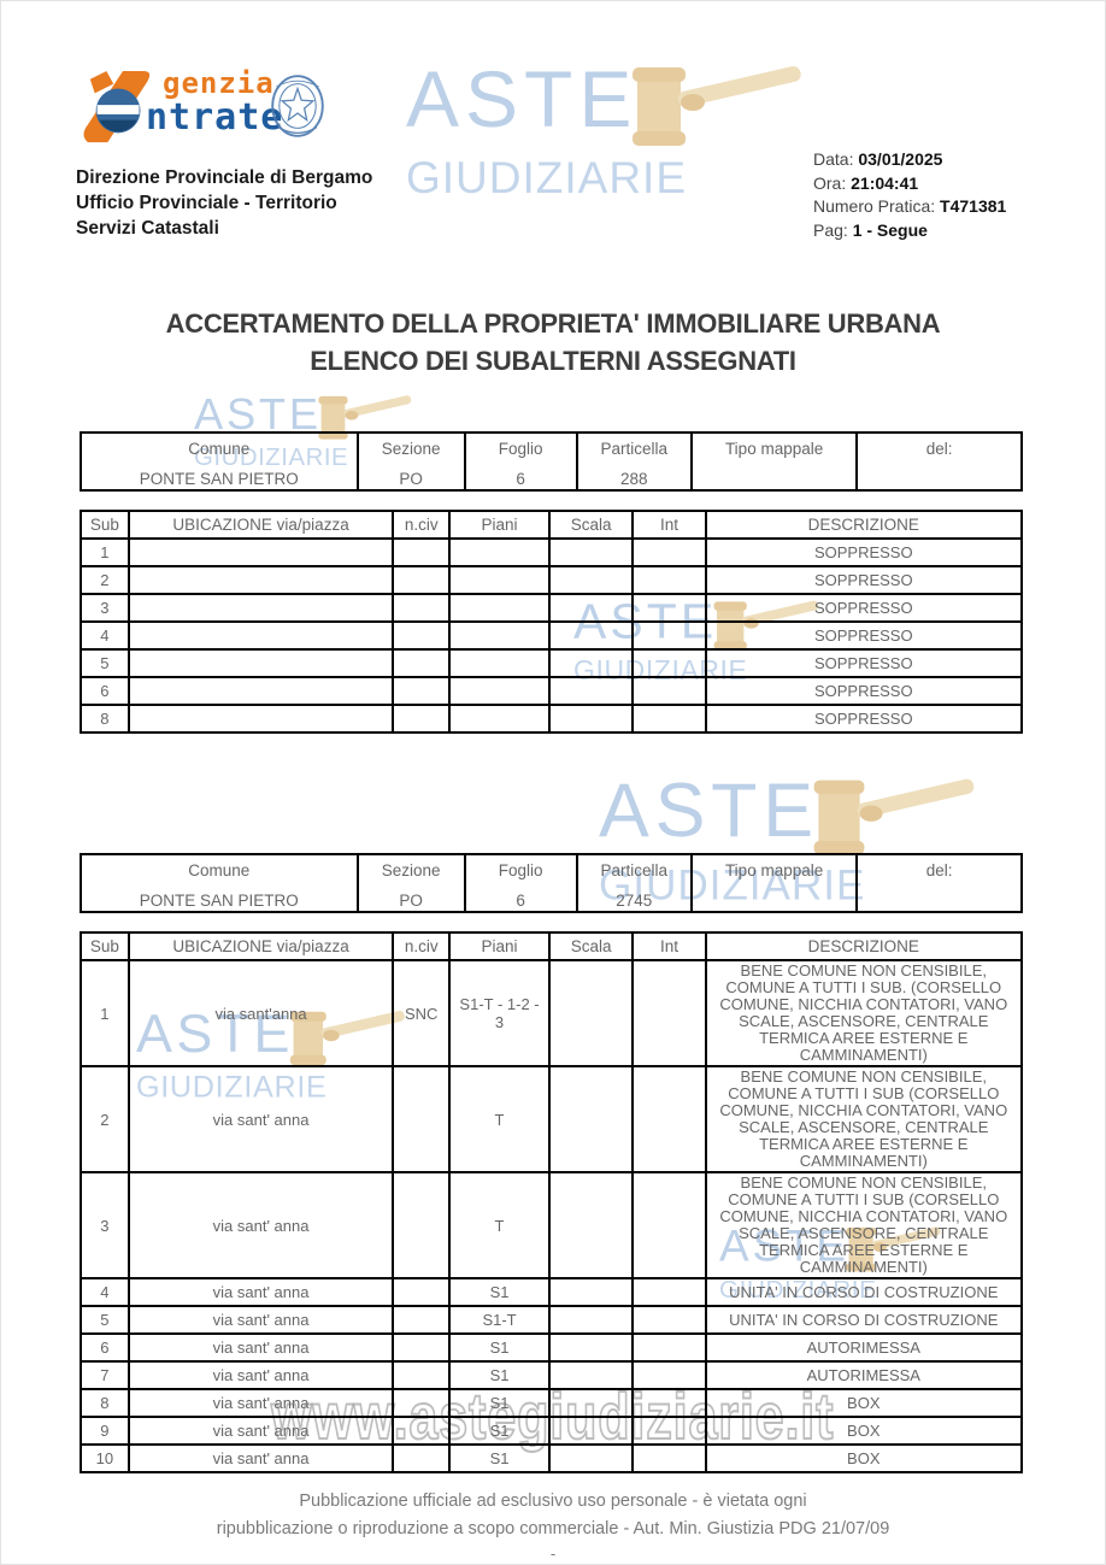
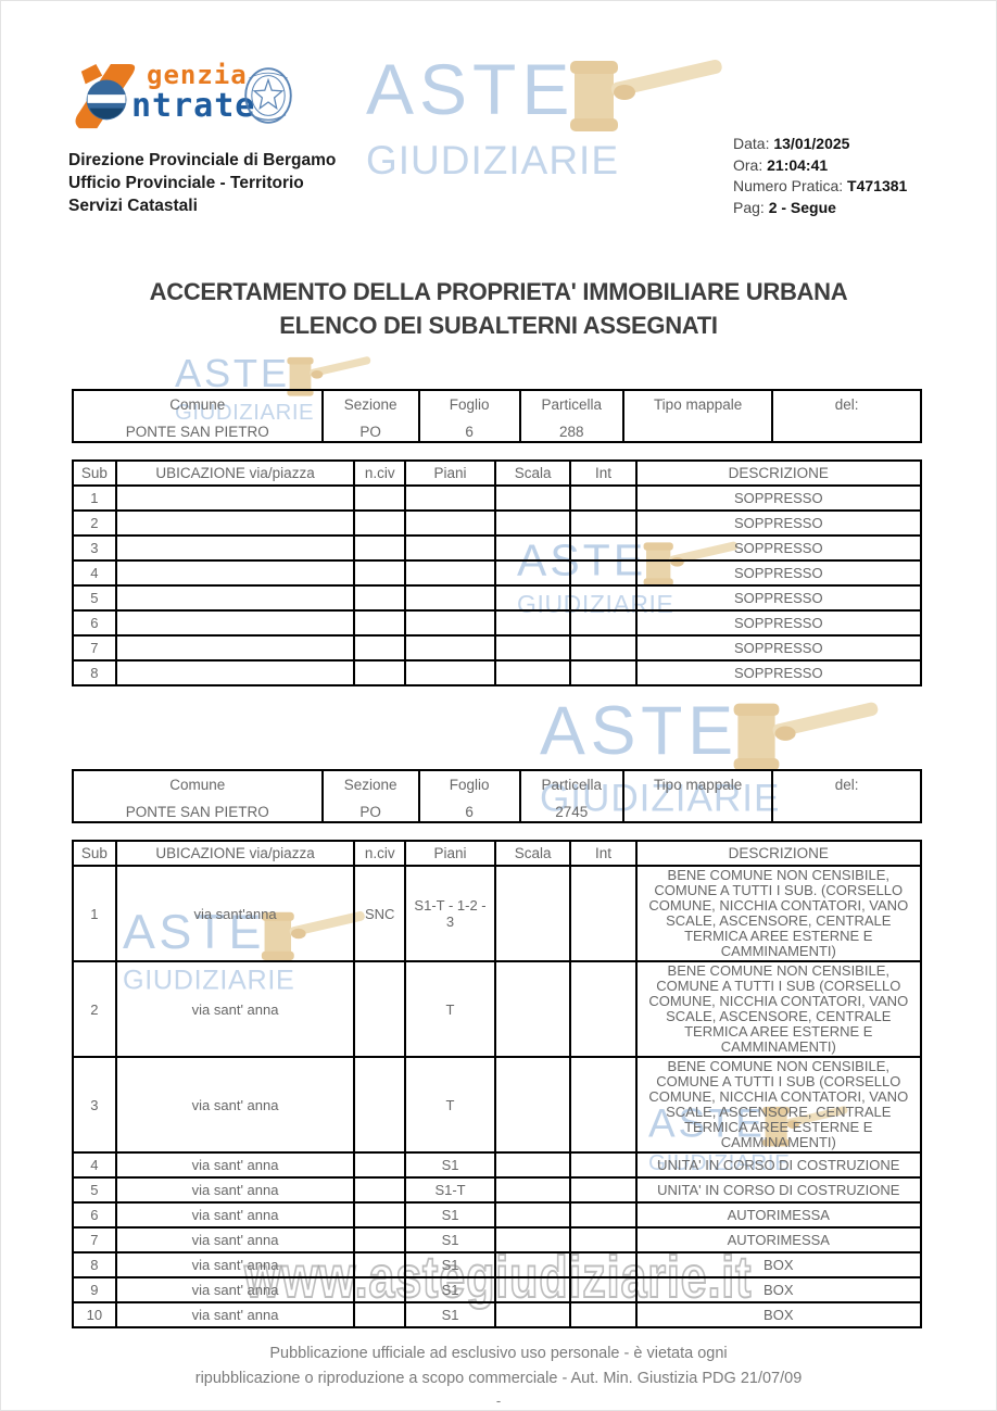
  genzia
  ntrate
  ASTE
  GIUDIZIARIE
  Direzione Provinciale di Bergamo
  Ufficio Provinciale - Territorio
  Servizi Catastali
- Data: 03/01/2025
+ Data: 13/01/2025
  Ora: 21:04:41
  Numero Pratica: T471381
- Pag: 1 - Segue
+ Pag: 2 - Segue
  ACCERTAMENTO DELLA PROPRIETA' IMMOBILIARE URBANA
  ELENCO DEI SUBALTERNI ASSEGNATI
  ASTE
  GIUDIZIARIE
  ASTE
  GIUDIZIARIE
  ASTE
  GIUDIZIARIE
  ASTE
  GIUDIZIARIE
  ASTE
  GIUDIZIARIE
  www.astegiudiziarie.it
  ComunePONTE SAN PIETRO	SezionePO	Foglio6	Particella288	Tipo mappale	del:
  Sub	UBICAZIONE via/piazza	n.civ	Piani	Scala	Int	DESCRIZIONE
  1						SOPPRESSO
  2						SOPPRESSO
  3						SOPPRESSO
  4						SOPPRESSO
  5						SOPPRESSO
  6						SOPPRESSO
+ 7						SOPPRESSO
  8						SOPPRESSO
  ComunePONTE SAN PIETRO	SezionePO	Foglio6	Particella2745	Tipo mappale	del:
  Sub	UBICAZIONE via/piazza	n.civ	Piani	Scala	Int	DESCRIZIONE
  1	via sant'anna	SNC	S1-T - 1-2 - 3			BENE COMUNE NON CENSIBILE, COMUNE A TUTTI I SUB. (CORSELLO COMUNE, NICCHIA CONTATORI, VANO SCALE, ASCENSORE, CENTRALE TERMICA AREE ESTERNE E CAMMINAMENTI)
  2	via sant' anna		T			BENE COMUNE NON CENSIBILE, COMUNE A TUTTI I SUB (CORSELLO COMUNE, NICCHIA CONTATORI, VANO SCALE, ASCENSORE, CENTRALE TERMICA AREE ESTERNE E CAMMINAMENTI)
  3	via sant' anna		T			BENE COMUNE NON CENSIBILE, COMUNE A TUTTI I SUB (CORSELLO COMUNE, NICCHIA CONTATORI, VANO SCALE, ASCENSORE, CENTRALE TERMICA AREE ESTERNE E CAMMINAMENTI)
  4	via sant' anna		S1			UNITA' IN CORSO DI COSTRUZIONE
  5	via sant' anna		S1-T			UNITA' IN CORSO DI COSTRUZIONE
  6	via sant' anna		S1			AUTORIMESSA
  7	via sant' anna		S1			AUTORIMESSA
  8	via sant' anna		S1			BOX
  9	via sant' anna		S1			BOX
  10	via sant' anna		S1			BOX
  Pubblicazione ufficiale ad esclusivo uso personale - è vietata ogni
  ripubblicazione o riproduzione a scopo commerciale - Aut. Min. Giustizia PDG 21/07/09
  -
